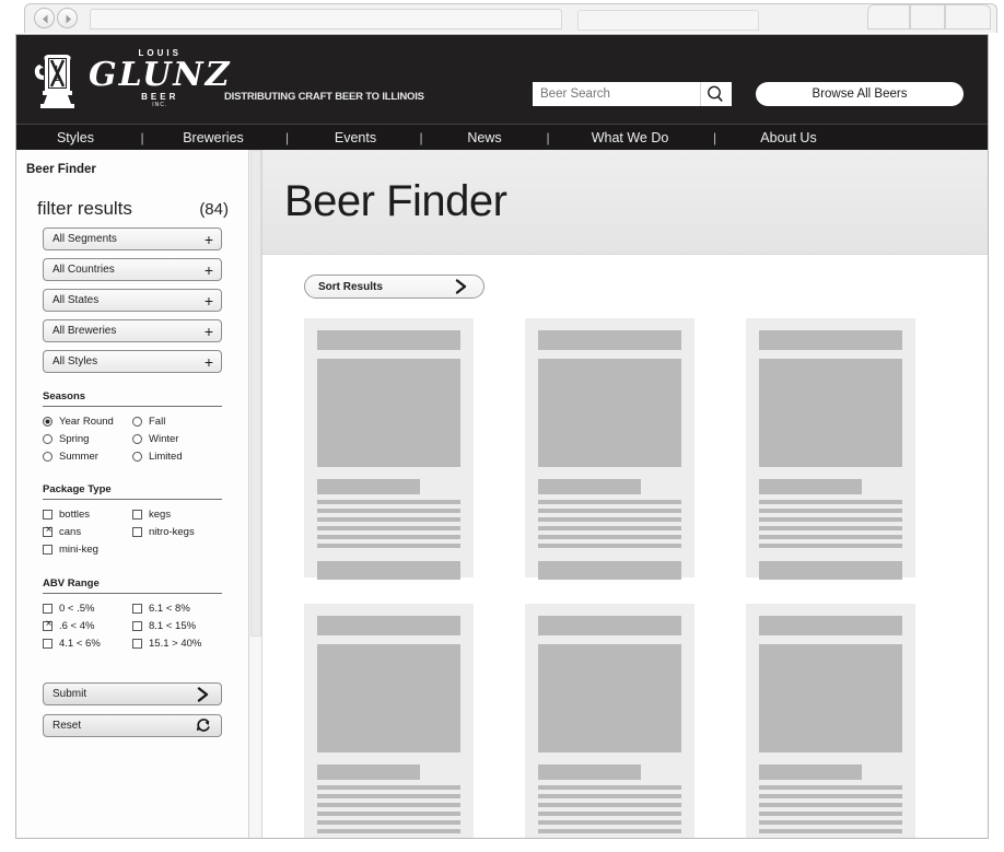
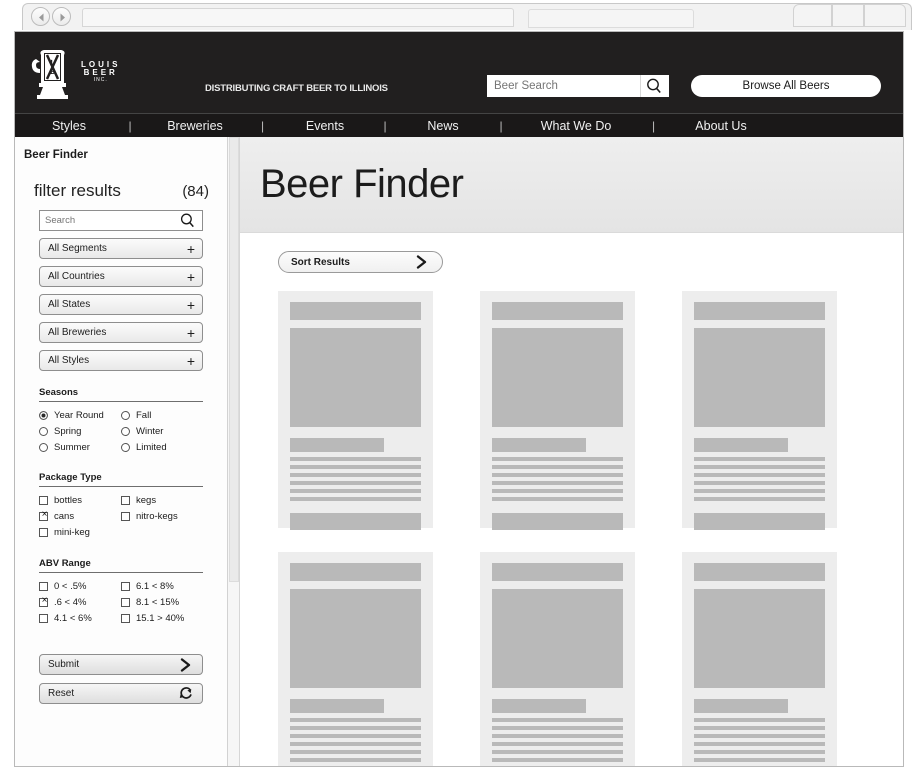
  L
  B
  LOUIS
- GLUNZ
  BEER
  DISTRIBUTING CRAFT BEER TO ILLINOIS
  Beer Search
  Browse All Beers
  Styles
  |
  Breweries
  |
  Events
  |
  News
  |
  What We Do
  |
  About Us
  Beer Finder
  filter results
  (84)
+ Search
  All Segments
  +
  All Countries
  +
  All States
  +
  All Breweries
  +
  All Styles
  +
  Seasons
  Year Round
  Spring
  Summer
  Fall
  Winter
  Limited
  Package Type
  bottles
  cans
  mini-keg
  kegs
  nitro-kegs
  ABV Range
  0 < .5%
  .6 < 4%
  4.1 < 6%
  6.1 < 8%
  8.1 < 15%
  15.1 > 40%
  Submit
  Reset
  Beer Finder
  Sort Results
